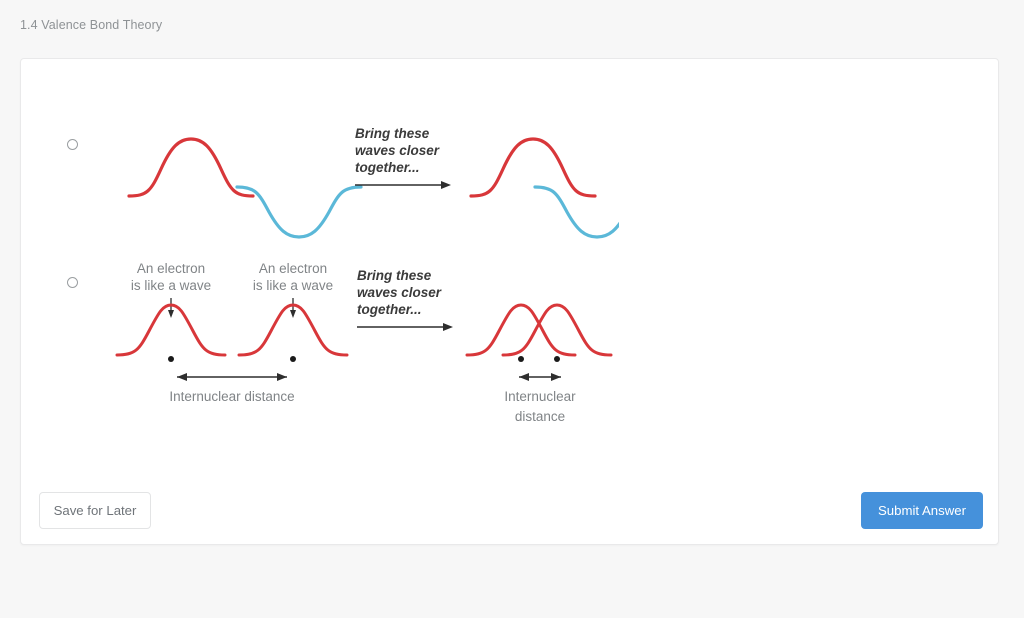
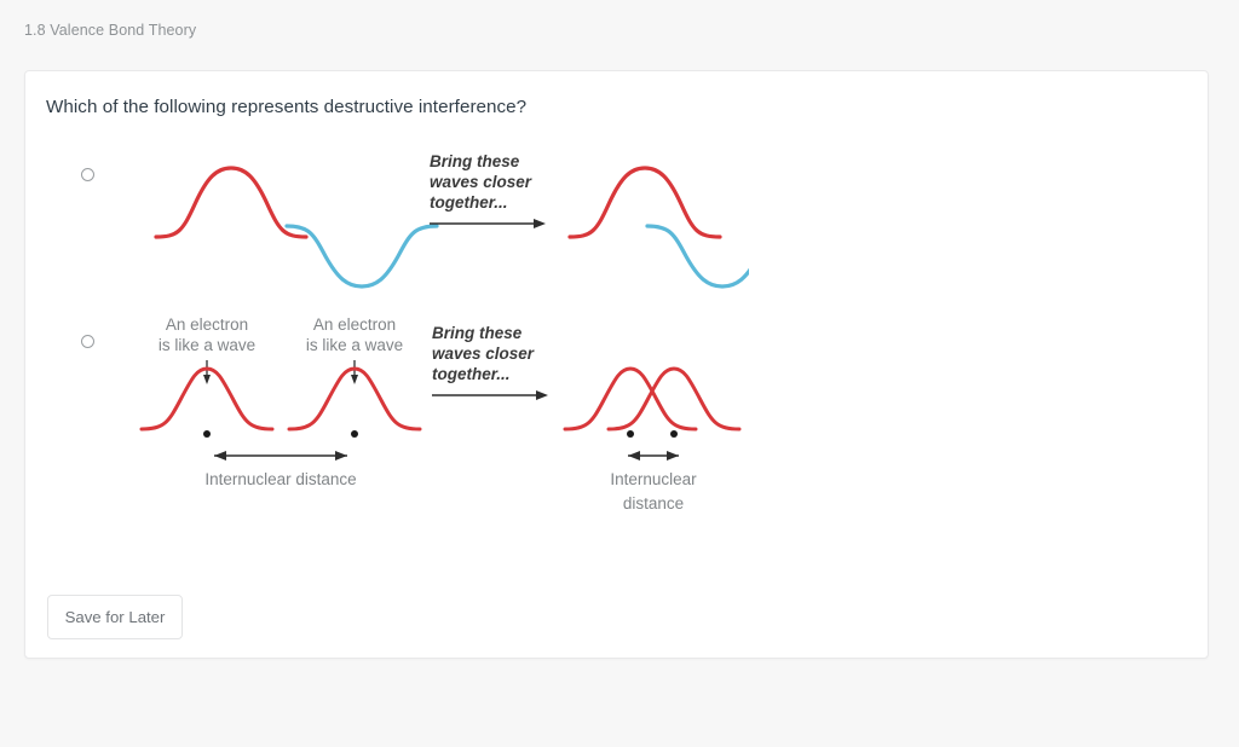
- 1.4 Valence Bond Theory
+ 1.8 Valence Bond Theory
+ Which of the following represents destructive interference?
  Bring these
  waves closer
  together...
  An electron
  is like a wave
  An electron
  is like a wave
  Internuclear distance
  Bring these
  waves closer
  together...
  Internuclear
  distance
  Save for Later
- Submit Answer
